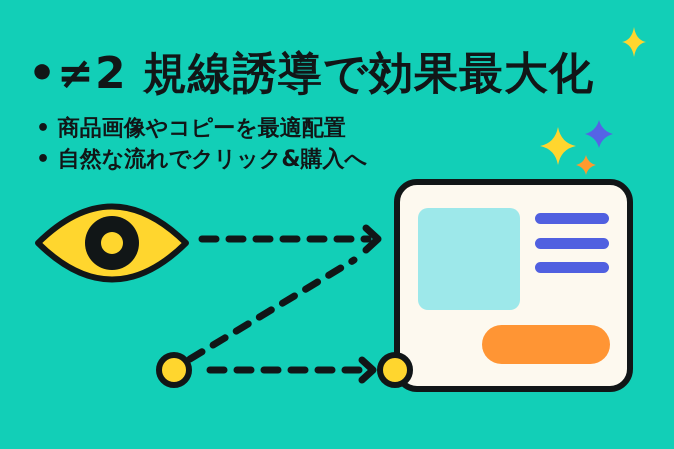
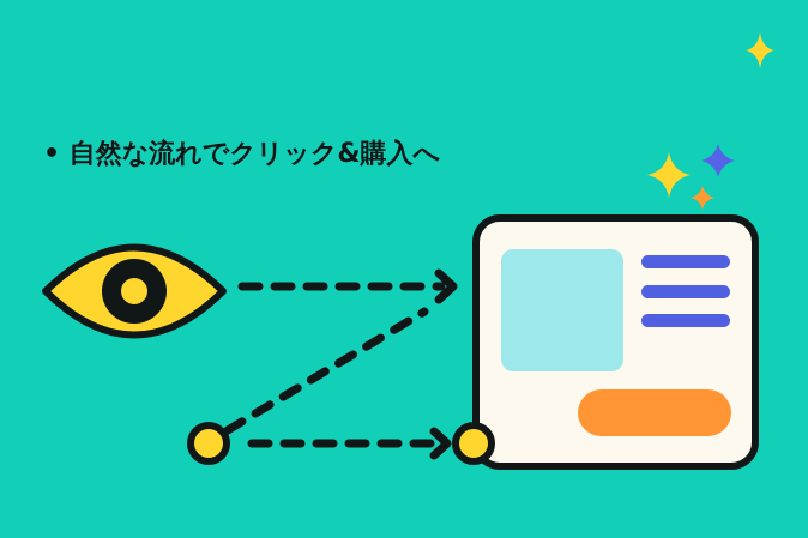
- •≠2 規線誘導で効果最大化
- • 商品画像やコピーを最適配置
  • 自然な流れでクリック&購入へ
